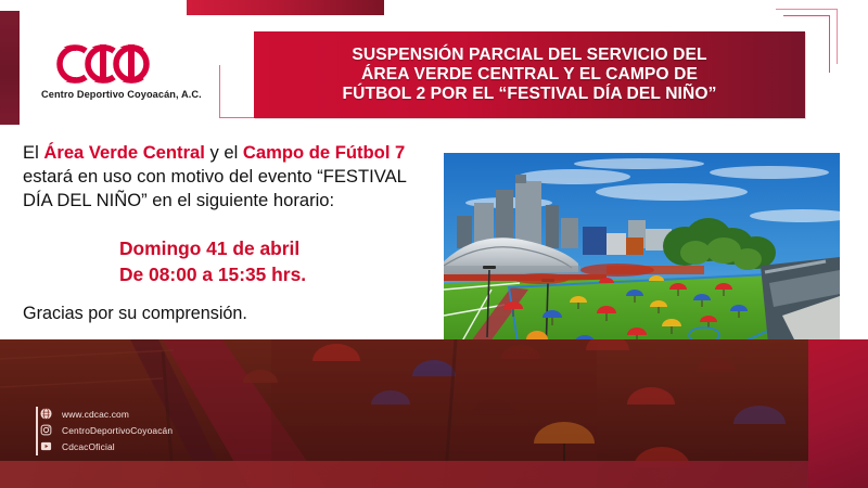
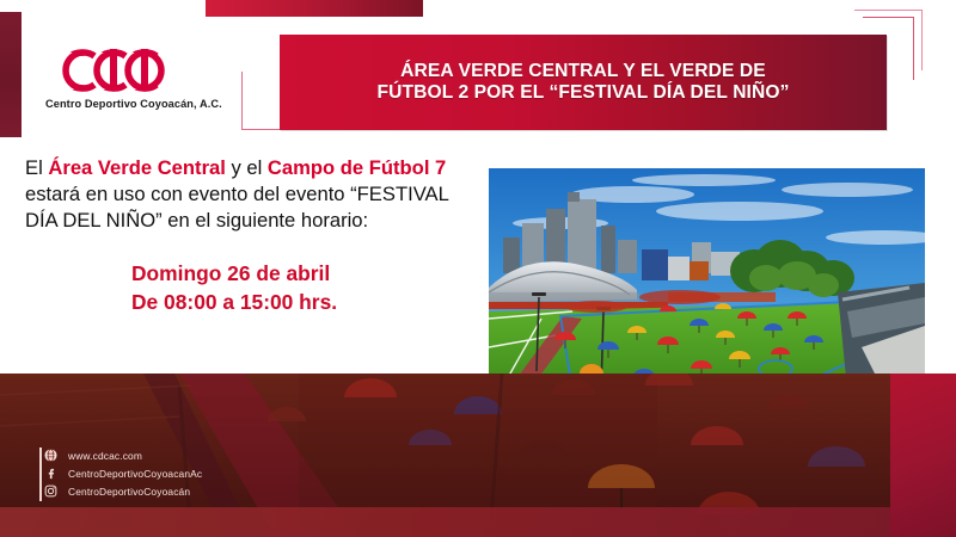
  Centro Deportivo Coyoacán, A.C.
- SUSPENSIÓN PARCIAL DEL SERVICIO DEL
- ÁREA VERDE CENTRAL Y EL CAMPO DE
+ ÁREA VERDE CENTRAL Y EL VERDE DE
  FÚTBOL 2 POR EL “FESTIVAL DÍA DEL NIÑO”
- El Área Verde Central y el Campo de Fútbol 7 estará en uso con motivo del evento “FESTIVAL DÍA DEL NIÑO” en el siguiente horario:
+ El Área Verde Central y el Campo de Fútbol 7 estará en uso con evento del evento “FESTIVAL DÍA DEL NIÑO” en el siguiente horario:
- Domingo 41 de abril
+ Domingo 26 de abril
- De 08:00 a 15:35 hrs.
+ De 08:00 a 15:00 hrs.
- Gracias por su comprensión.
  www.cdcac.com
+ CentroDeportivoCoyoacanAc
  CentroDeportivoCoyoacán
- CdcacOficial
